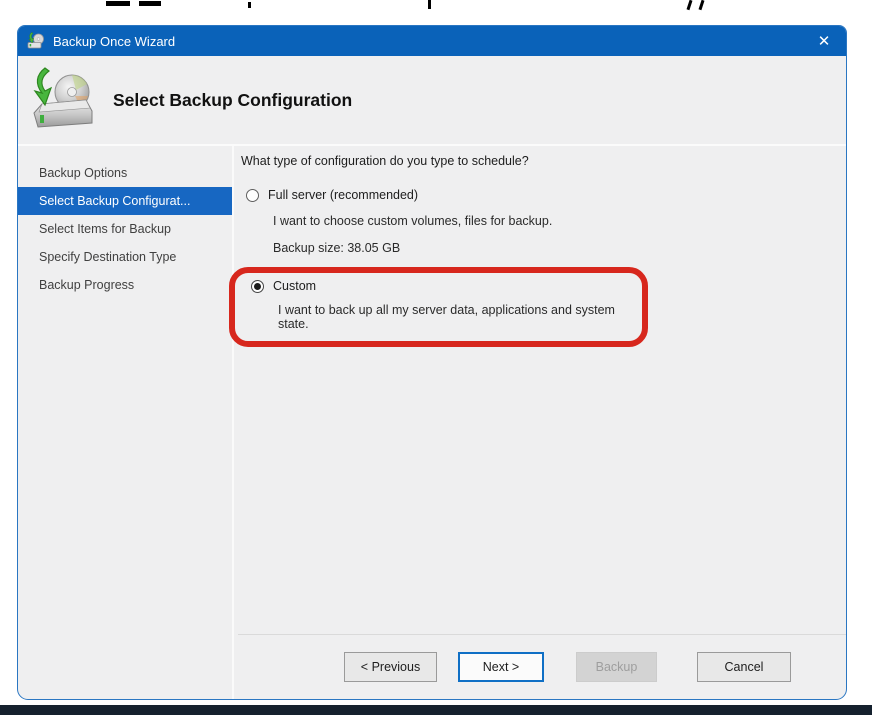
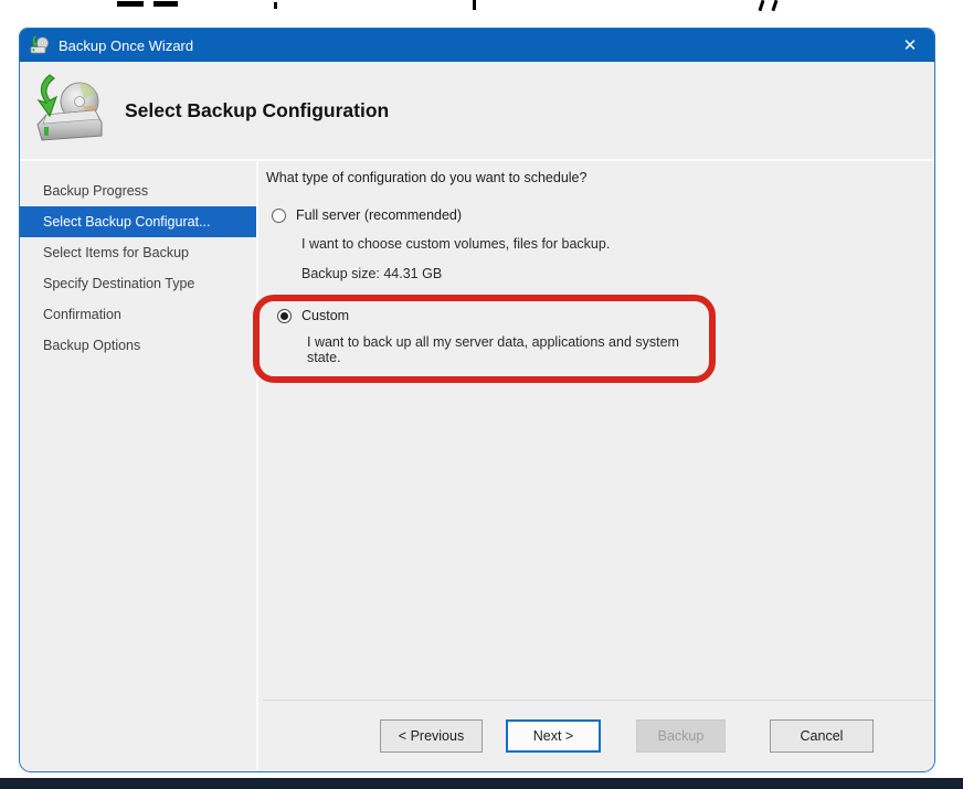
  Backup Once Wizard
  ✕
  Select Backup Configuration
- Backup Options
+ Backup Progress
  Select Backup Configurat...
  Select Items for Backup
  Specify Destination Type
+ Confirmation
- Backup Progress
+ Backup Options
- What type of configuration do you type to schedule?
+ What type of configuration do you want to schedule?
  Full server (recommended)
  I want to choose custom volumes, files for backup.
- Backup size: 38.05 GB
+ Backup size: 44.31 GB
  Custom
  I want to back up all my server data, applications and system state.
  < Previous
  Next >
  Backup
  Cancel
